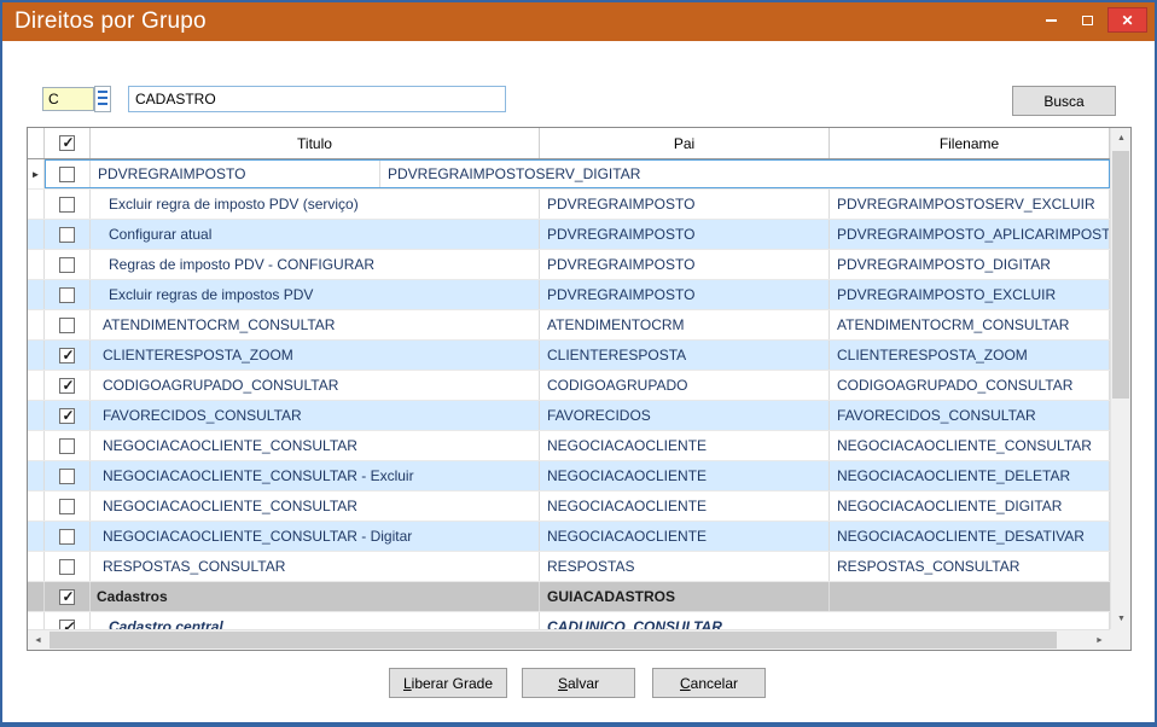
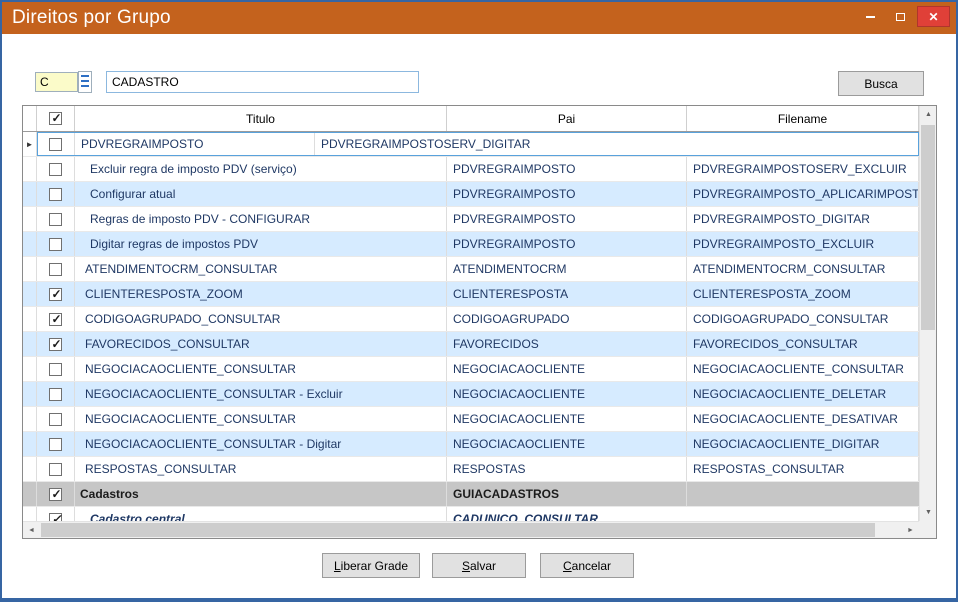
  Direitos por Grupo
  ✕
  C
  CADASTRO
  Busca
  Titulo
  Pai
  Filename
  ►
  PDVREGRAIMPOSTO
  PDVREGRAIMPOSTOSERV_DIGITAR
  Excluir regra de imposto PDV (serviço)
  PDVREGRAIMPOSTO
  PDVREGRAIMPOSTOSERV_EXCLUIR
  Configurar atual
  PDVREGRAIMPOSTO
  PDVREGRAIMPOSTO_APLICARIMPOST
  Regras de imposto PDV - CONFIGURAR
  PDVREGRAIMPOSTO
  PDVREGRAIMPOSTO_DIGITAR
- Excluir regras de impostos PDV
+ Digitar regras de impostos PDV
  PDVREGRAIMPOSTO
  PDVREGRAIMPOSTO_EXCLUIR
  ATENDIMENTOCRM_CONSULTAR
  ATENDIMENTOCRM
  ATENDIMENTOCRM_CONSULTAR
  CLIENTERESPOSTA_ZOOM
  CLIENTERESPOSTA
  CLIENTERESPOSTA_ZOOM
  CODIGOAGRUPADO_CONSULTAR
  CODIGOAGRUPADO
  CODIGOAGRUPADO_CONSULTAR
  FAVORECIDOS_CONSULTAR
  FAVORECIDOS
  FAVORECIDOS_CONSULTAR
  NEGOCIACAOCLIENTE_CONSULTAR
  NEGOCIACAOCLIENTE
  NEGOCIACAOCLIENTE_CONSULTAR
  NEGOCIACAOCLIENTE_CONSULTAR - Excluir
  NEGOCIACAOCLIENTE
  NEGOCIACAOCLIENTE_DELETAR
  NEGOCIACAOCLIENTE_CONSULTAR
  NEGOCIACAOCLIENTE
- NEGOCIACAOCLIENTE_DIGITAR
+ NEGOCIACAOCLIENTE_DESATIVAR
  NEGOCIACAOCLIENTE_CONSULTAR - Digitar
  NEGOCIACAOCLIENTE
- NEGOCIACAOCLIENTE_DESATIVAR
+ NEGOCIACAOCLIENTE_DIGITAR
  RESPOSTAS_CONSULTAR
  RESPOSTAS
  RESPOSTAS_CONSULTAR
  Cadastros
  GUIACADASTROS
  Cadastro central
  CADUNICO_CONSULTAR
  Liberar Grade
  Salvar
  Cancelar
